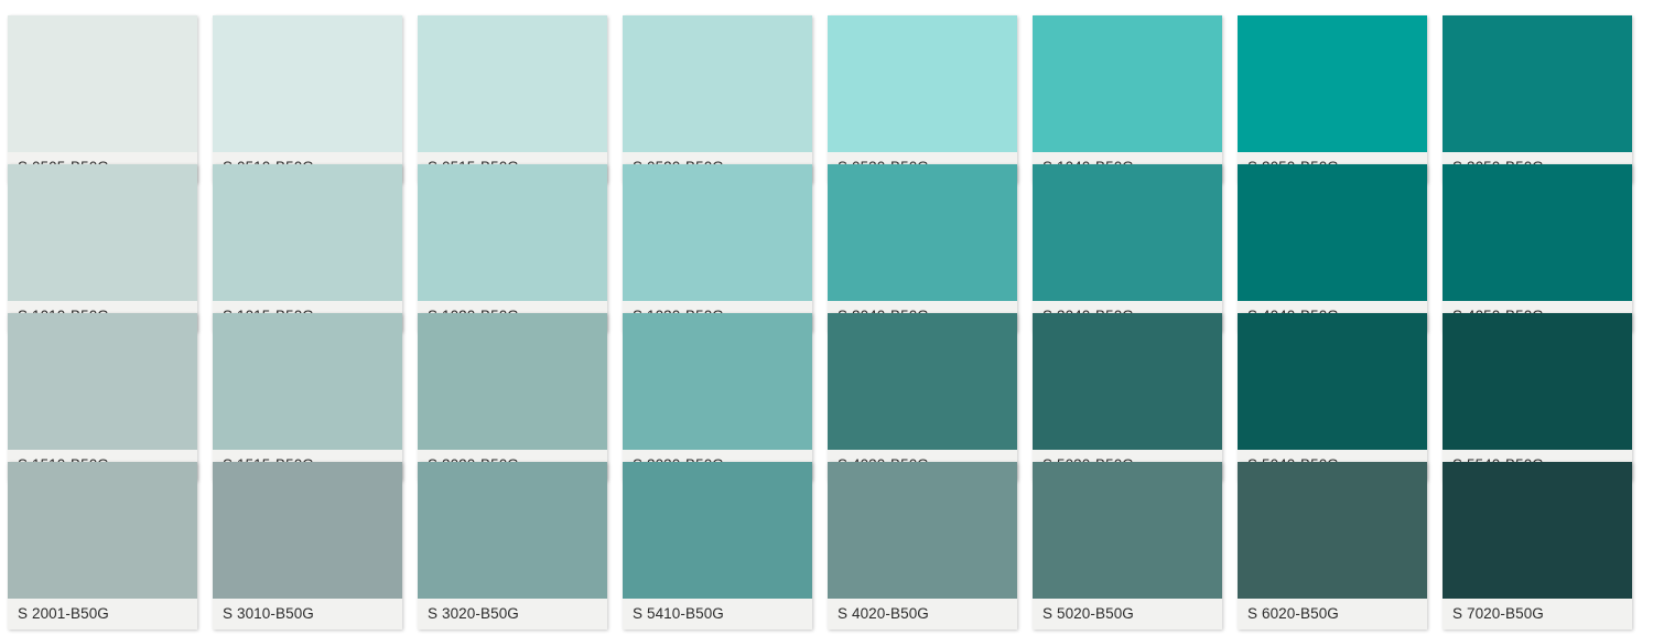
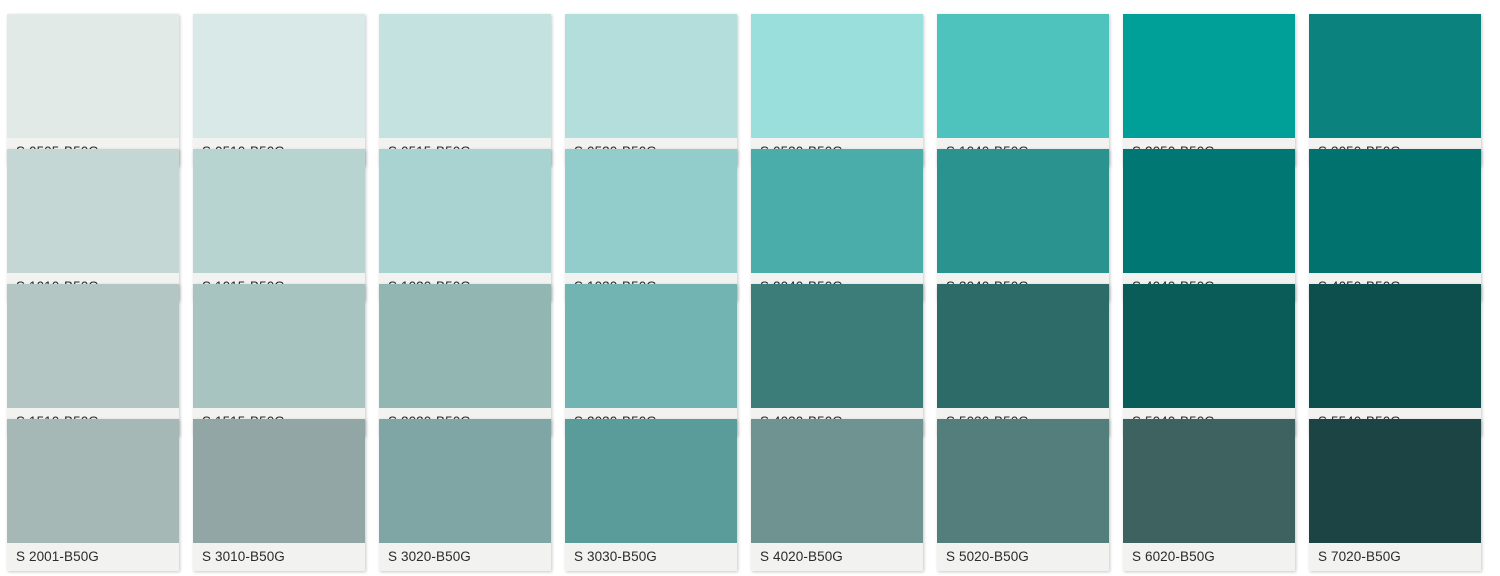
  S 2001-B50G
  S 3010-B50G
  S 3020-B50G
- S 5410-B50G
+ S 3030-B50G
  S 4020-B50G
  S 5020-B50G
  S 6020-B50G
  S 7020-B50G
